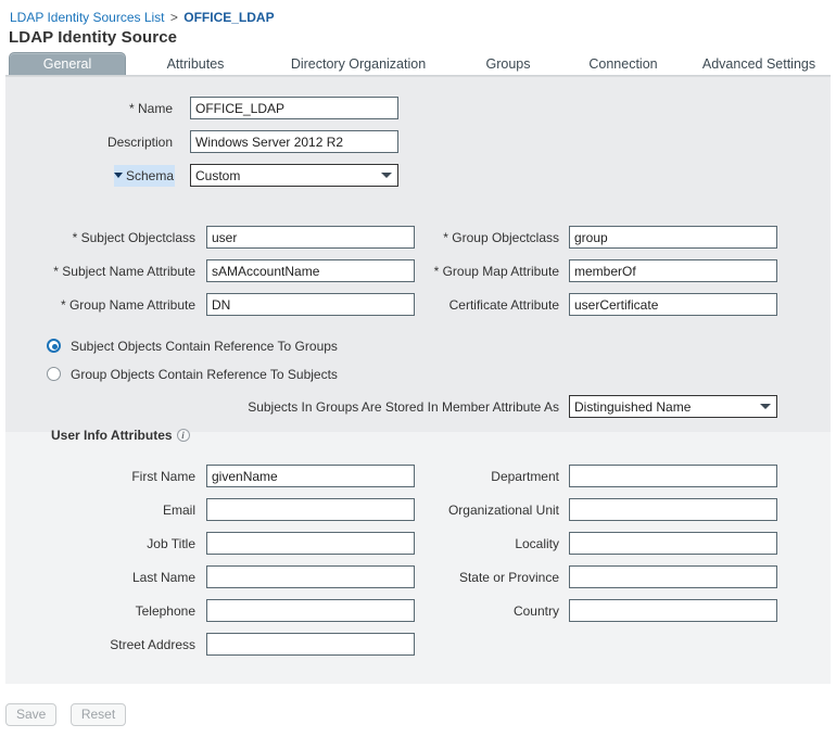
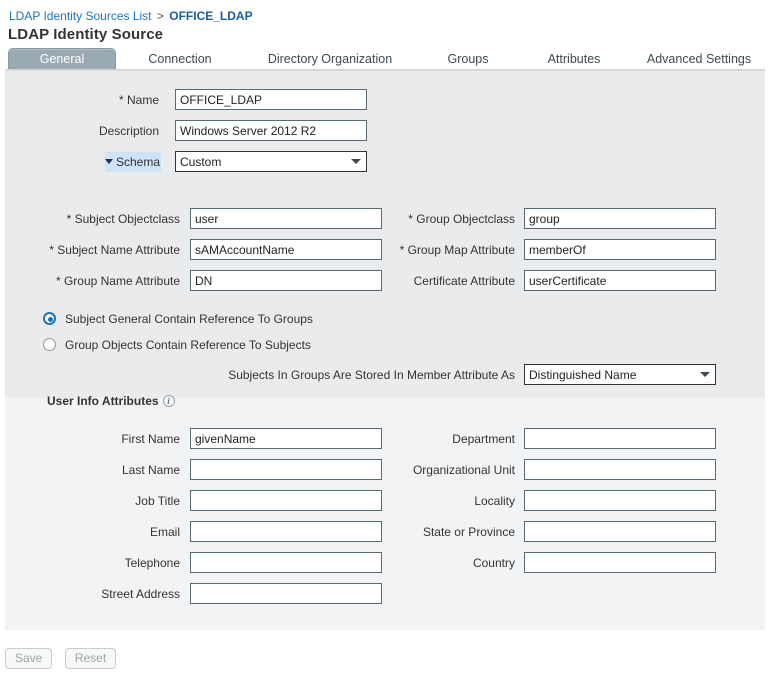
  LDAP Identity Sources List > OFFICE_LDAP
  LDAP Identity Source
  General
- Attributes
+ Connection
  Directory Organization
  Groups
- Connection
+ Attributes
  Advanced Settings
  * Name
  OFFICE_LDAP
  Description
  Windows Server 2012 R2
  Schema
  Custom
  * Subject Objectclass
  user
  * Subject Name Attribute
  sAMAccountName
  * Group Name Attribute
  DN
  * Group Objectclass
  group
  * Group Map Attribute
  memberOf
  Certificate Attribute
  userCertificate
- Subject Objects Contain Reference To Groups
+ Subject General Contain Reference To Groups
  Group Objects Contain Reference To Subjects
  Subjects In Groups Are Stored In Member Attribute As
  Distinguished Name
  User Info Attributes i
  First Name
  givenName
- Email
+ Last Name
  Job Title
- Last Name
+ Email
  Telephone
  Street Address
  Department
  Organizational Unit
  Locality
  State or Province
  Country
  Save Reset
